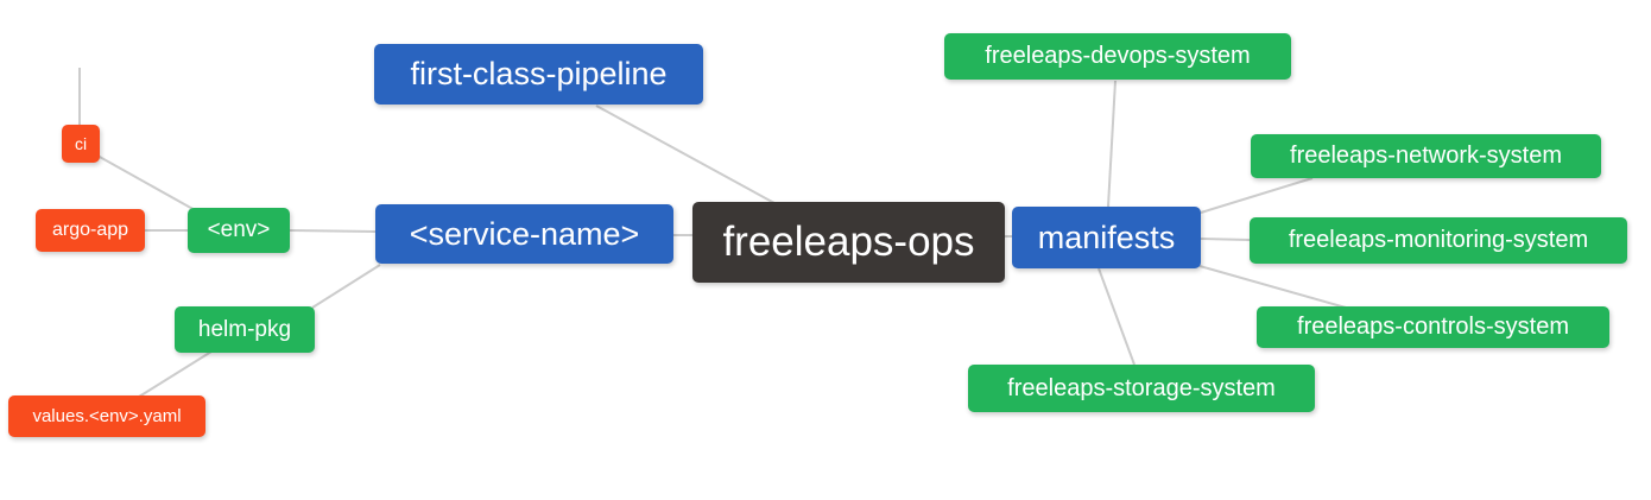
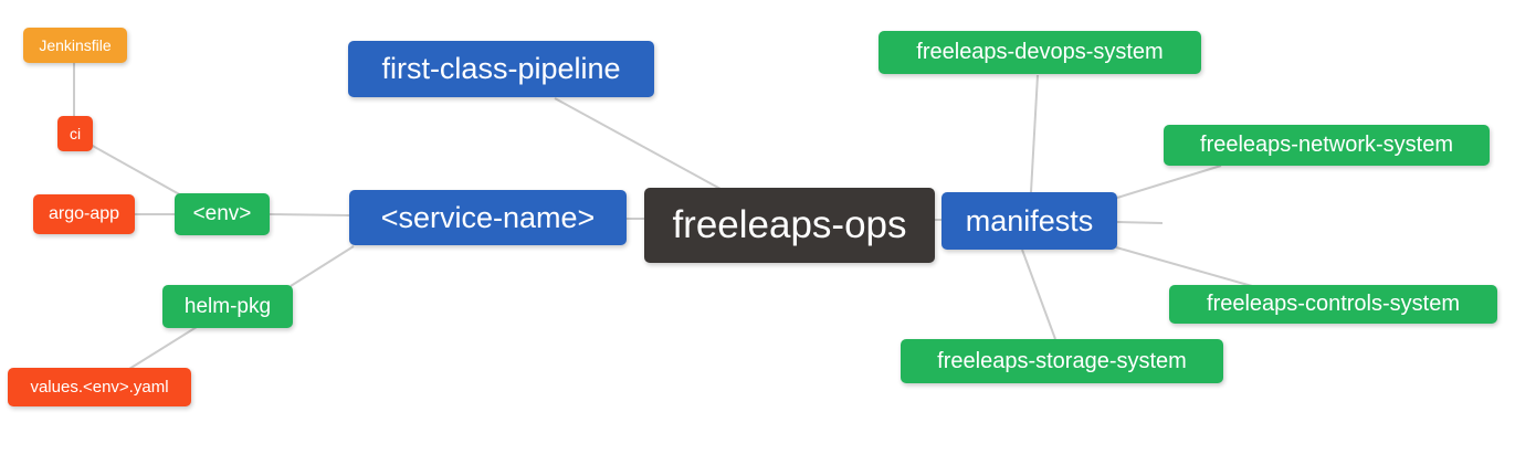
+ Jenkinsfile
  ci
  argo-app
  <env>
  helm-pkg
  values.<env>.yaml
  first-class-pipeline
  <service-name>
  freeleaps-ops
  manifests
  freeleaps-devops-system
  freeleaps-network-system
- freeleaps-monitoring-system
  freeleaps-controls-system
  freeleaps-storage-system
